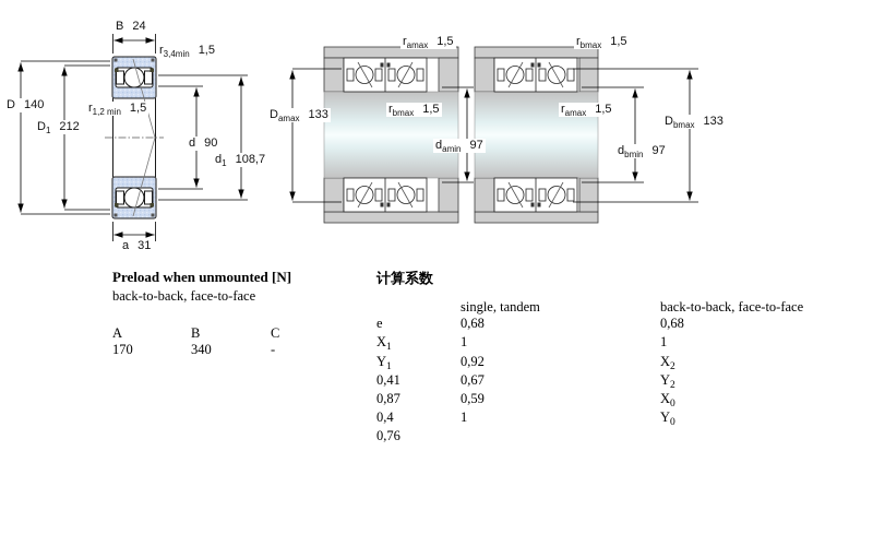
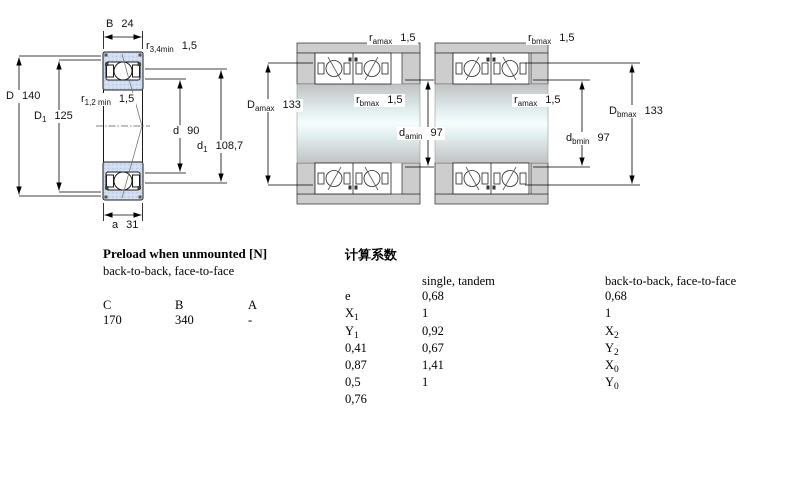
  B 24
  r3,4min 1,5
  D 140
- D1 212
+ D1 125
  r1,2 min 1,5
  d 90
  d1 108,7
  a 31
  ramax 1,5
  Damax 133
  rbmax 1,5
  damin 97
  rbmax 1,5
  ramax 1,5
  Dbmax 133
  dbmin 97
  Preload when unmounted [N]
  back-to-back, face-to-face
- A
+ C
  B
- C
+ A
  170
  340
  -
  计算系数
  single, tandem
  back-to-back, face-to-face
  e
  0,68
  0,68
  X1
  1
  1
  Y1
  0,92
  X2
  0,41
  0,67
  Y2
  0,87
- 0,59
+ 1,41
  X0
- 0,4
+ 0,5
  1
  Y0
  0,76
